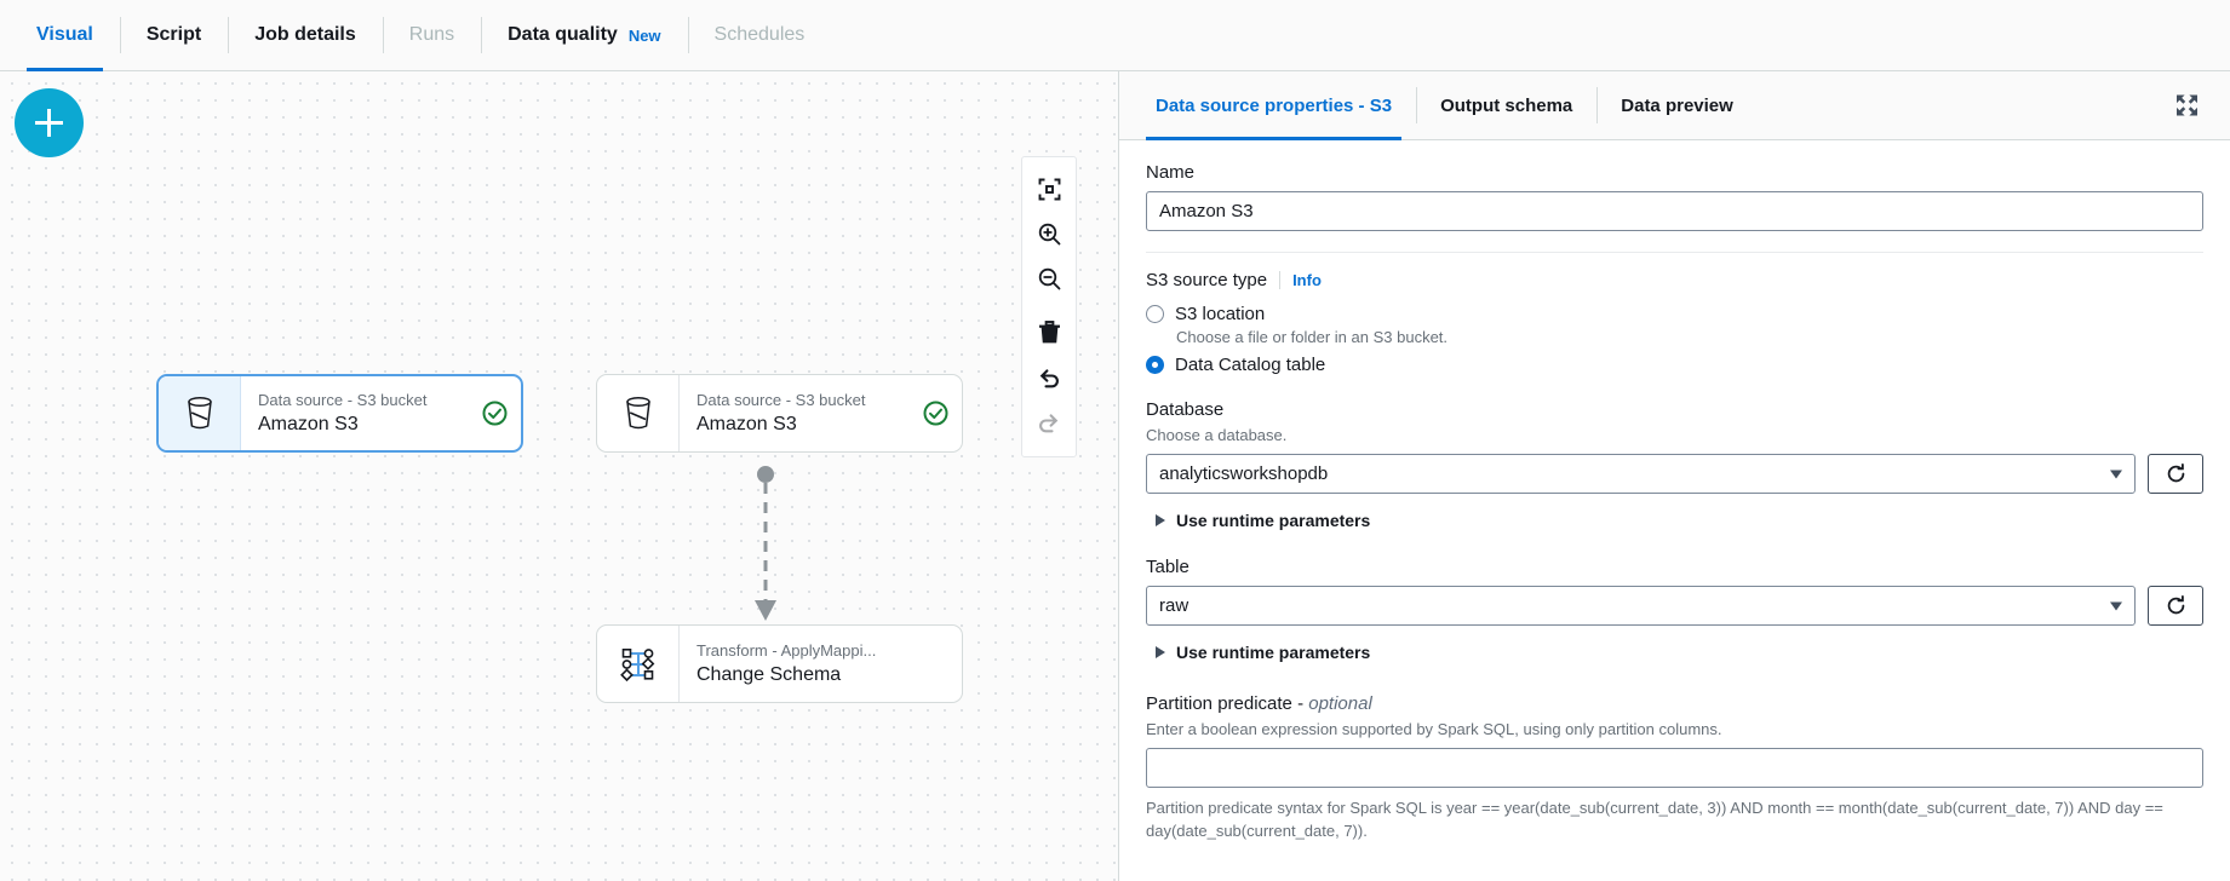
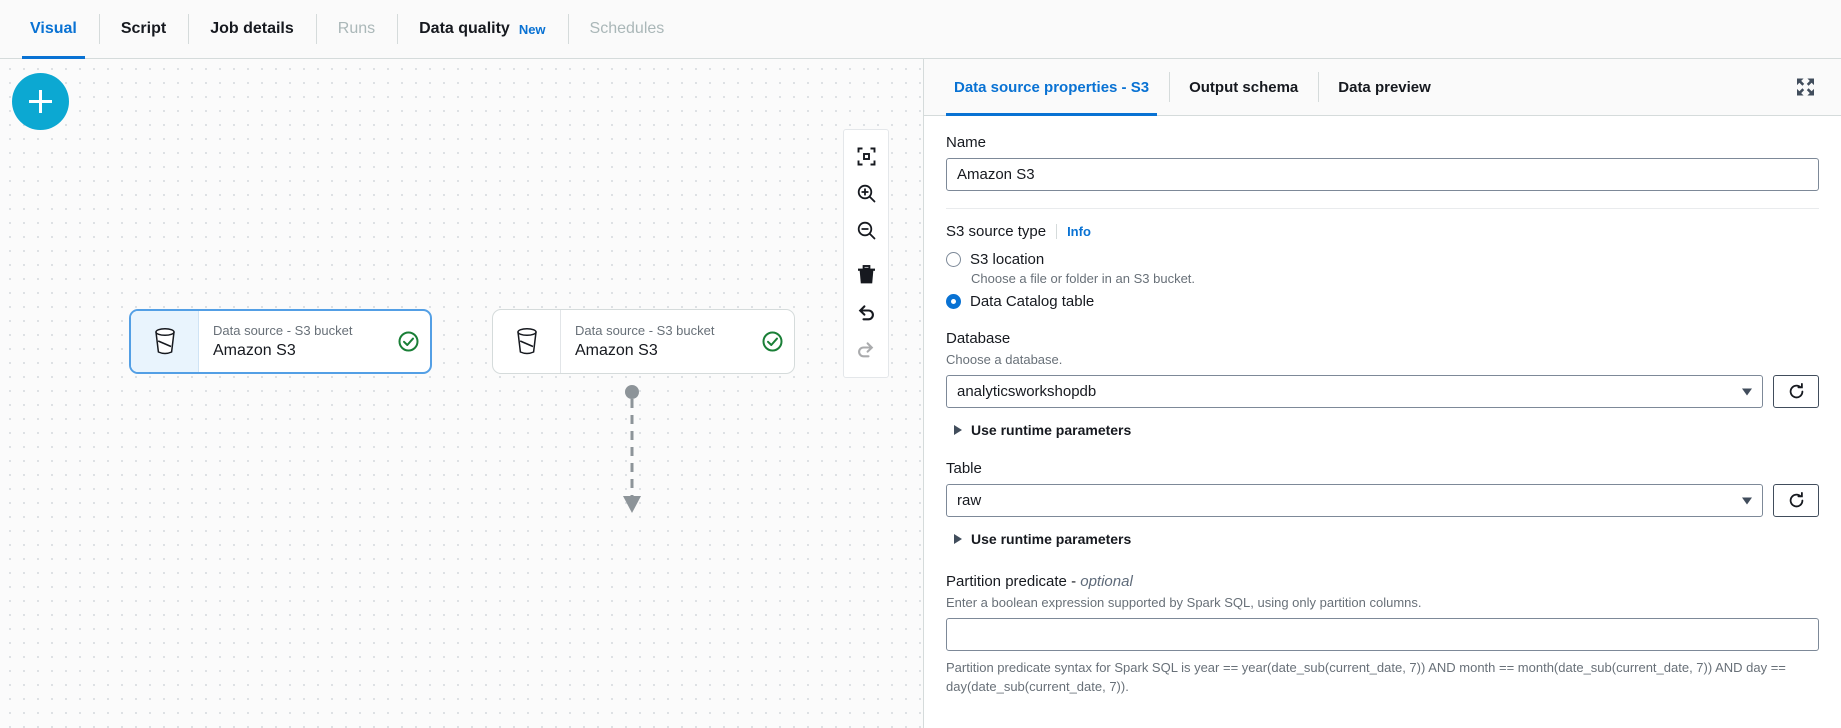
  Visual
  Script
  Job details
  Runs
  Data quality
  New
  Schedules
  Data source - S3 bucket
  Amazon S3
  Data source - S3 bucket
  Amazon S3
- Transform - ApplyMappi...
- Change Schema
  Data source properties - S3
  Output schema
  Data preview
  Name
  Amazon S3
  S3 source type
  Info
  S3 location
  Choose a file or folder in an S3 bucket.
  Data Catalog table
  Database
  Choose a database.
  analyticsworkshopdb
  Use runtime parameters
  Table
  raw
  Use runtime parameters
  Partition predicate - optional
  Enter a boolean expression supported by Spark SQL, using only partition columns.
- Partition predicate syntax for Spark SQL is year == year(date_sub(current_date, 3)) AND month == month(date_sub(current_date, 7)) AND day == day(date_sub(current_date, 7)).
+ Partition predicate syntax for Spark SQL is year == year(date_sub(current_date, 7)) AND month == month(date_sub(current_date, 7)) AND day == day(date_sub(current_date, 7)).
